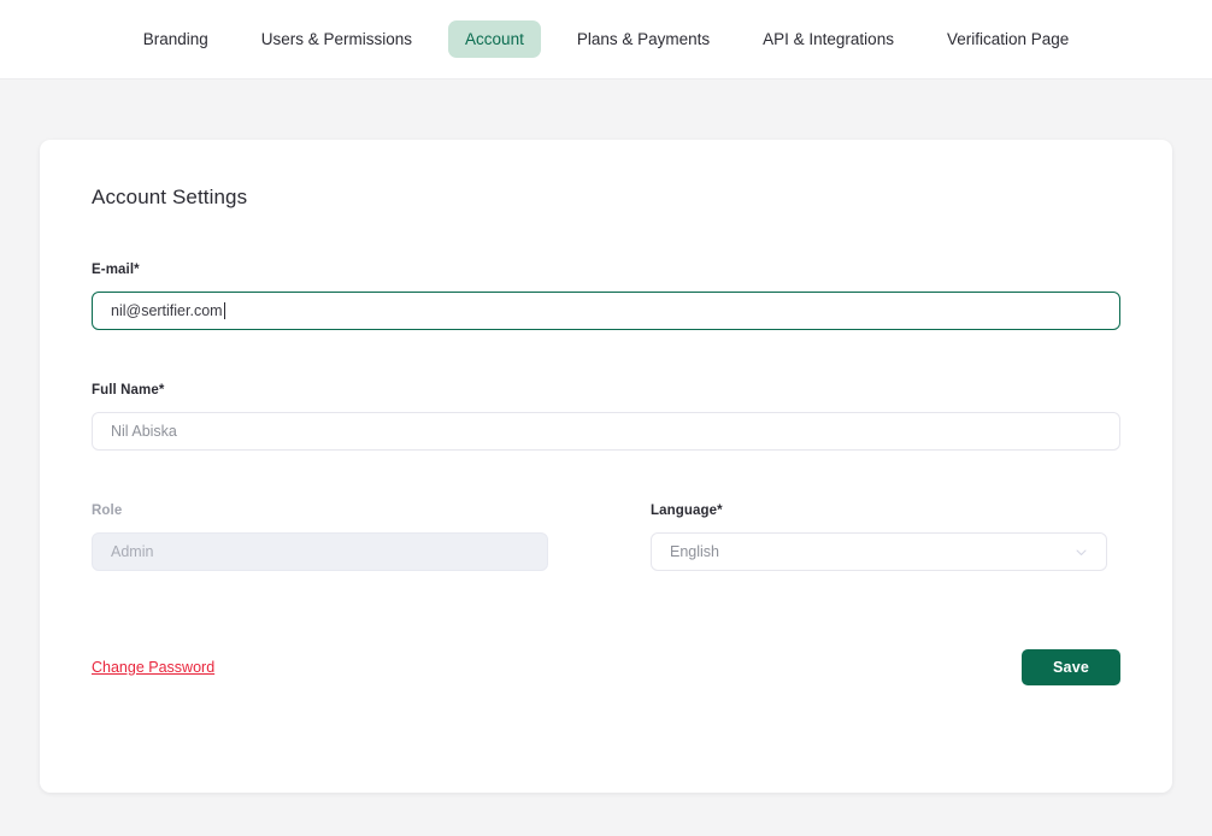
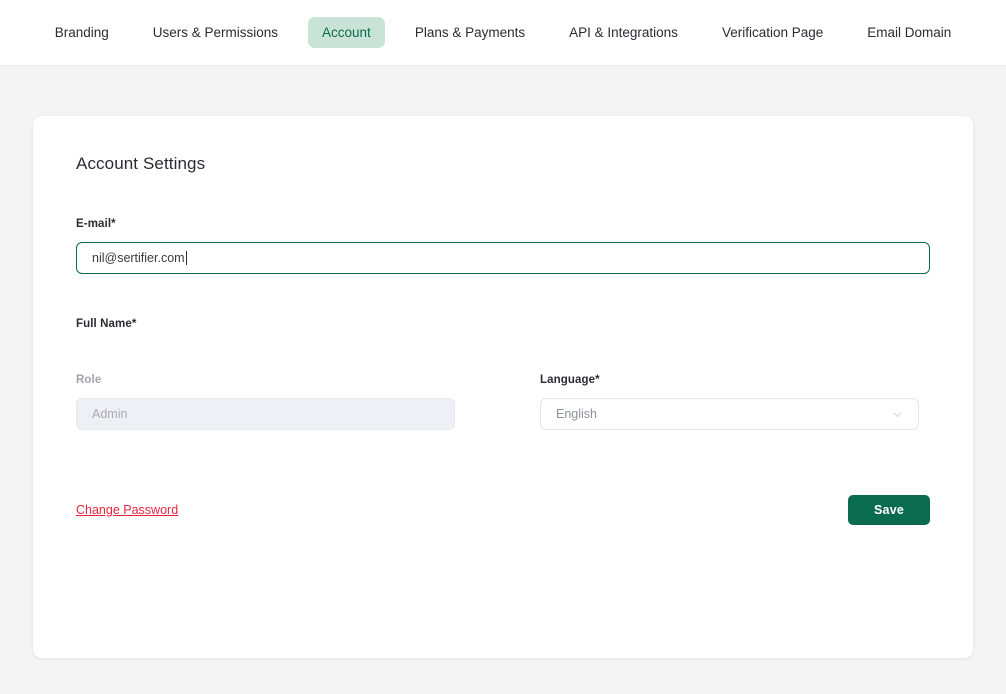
  Branding
  Users & Permissions
  Account
  Plans & Payments
  API & Integrations
  Verification Page
+ Email Domain
  Account Settings
  E-mail*
  nil@sertifier.com
  Full Name*
- Nil Abiska
  Role
  Admin
  Language*
  English
  Change Password
  Save
